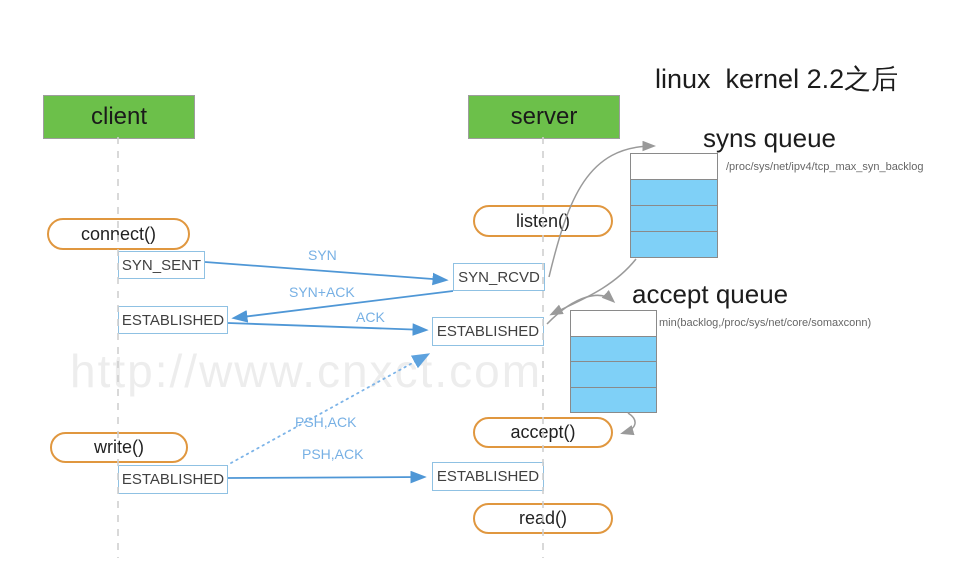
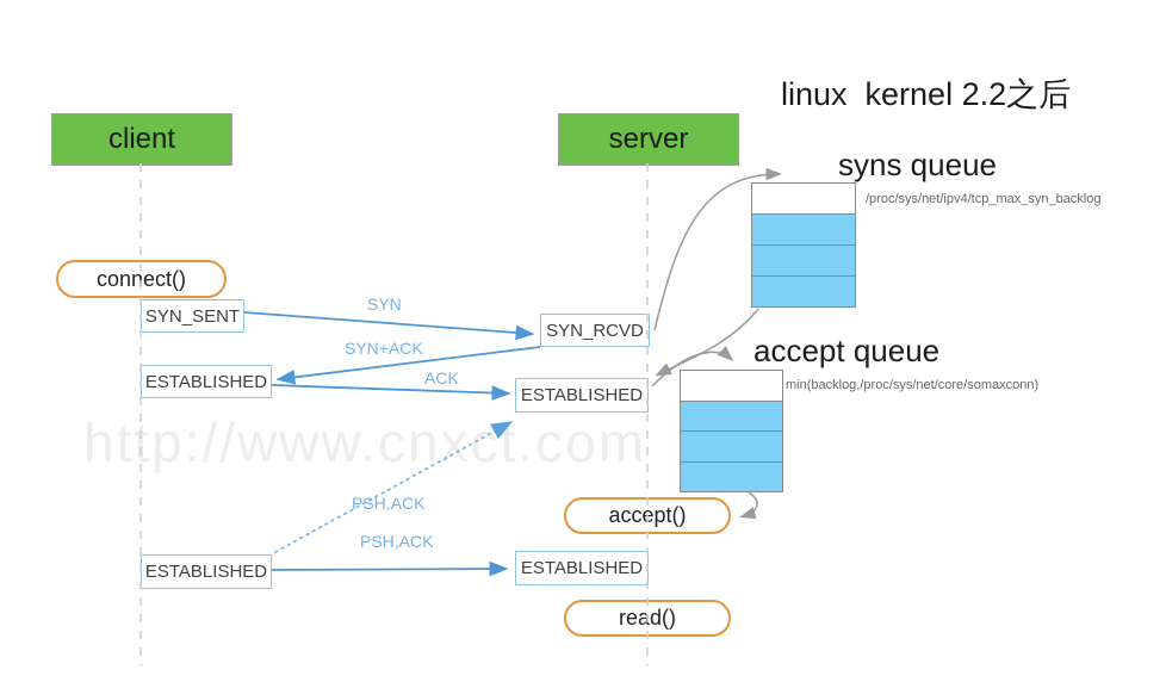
  http://www.cnxct.com
  client
  server
  linux kernel 2.2之后
  connect()
- listen()
- write()
  accpt()
  read()
  SYN_SENT
  SYN_RCVD
  ESTABLISHED
  ESTABLISHED
  ESTABLISHED
  ESTABLISHED
  syns queue
  /proc/sys/net/ipv4/tcp_max_syn_backlog
  accept queue
  min(backlog,/proc/sys/net/core/somaxconn)
  SYN
  SYN+ACK
  ACK
  PSH,ACK
  PSH,ACK
